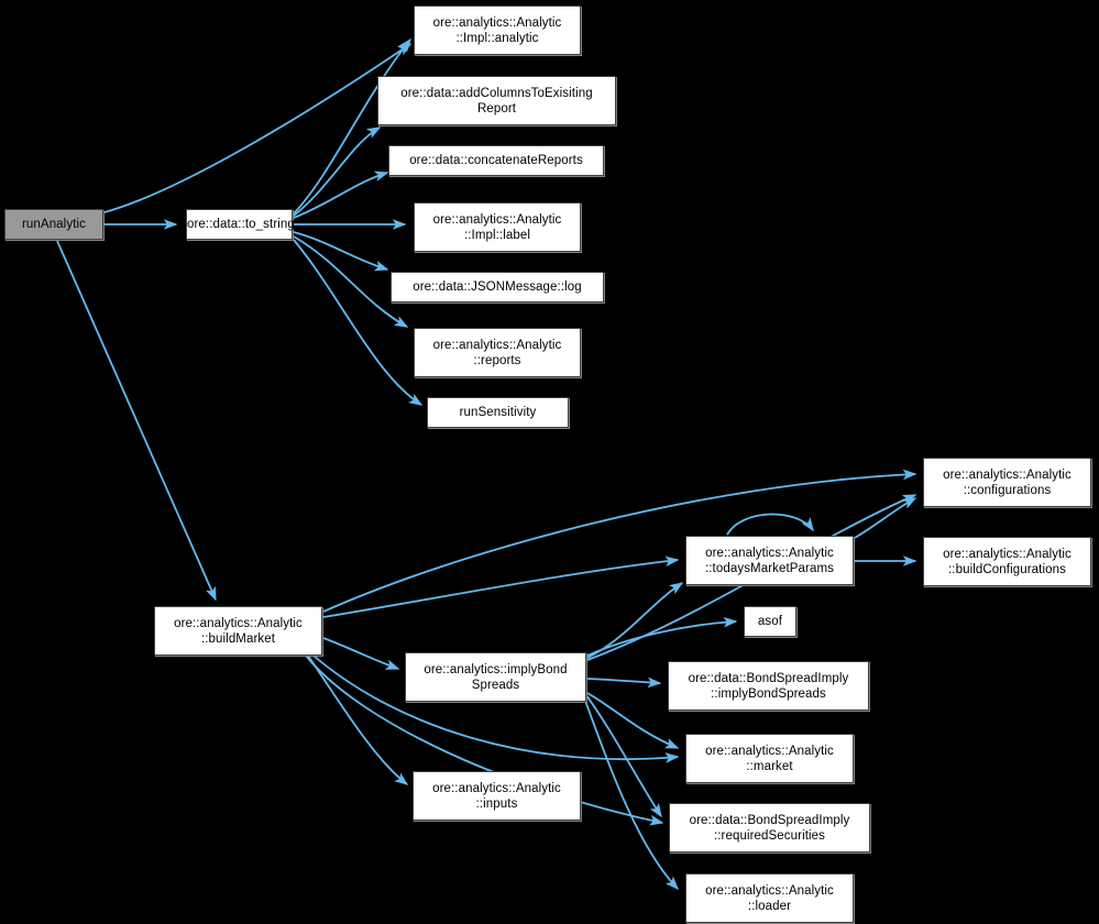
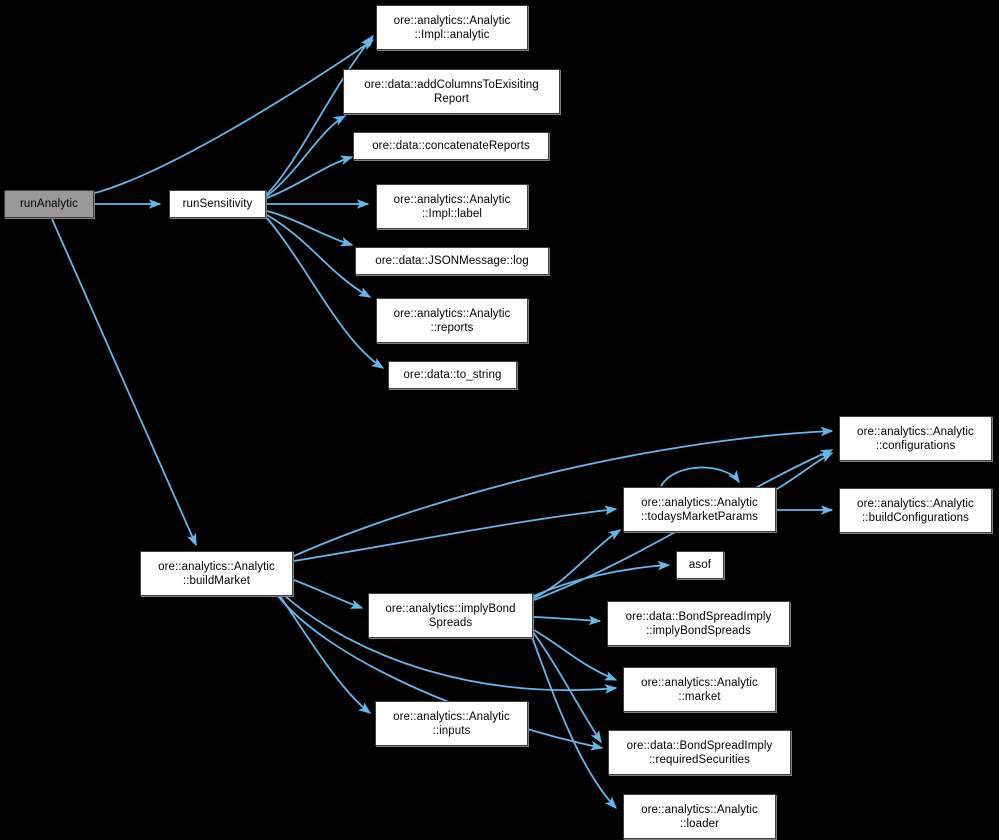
  runAnalytic
- ore::data::to_string
+ runSensitivity
  ore::analytics::Analytic
  ::Impl::analytic
  ore::data::addColumnsToExisiting
  Report
  ore::data::concatenateReports
  ore::analytics::Analytic
  ::Impl::label
  ore::data::JSONMessage::log
  ore::analytics::Analytic
  ::reports
- runSensitivity
+ ore::data::to_string
  ore::analytics::Analytic
  ::buildMarket
  ore::analytics::implyBond
  Spreads
  ore::analytics::Analytic
  ::inputs
  ore::analytics::Analytic
  ::configurations
  ore::analytics::Analytic
  ::todaysMarketParams
  ore::analytics::Analytic
  ::buildConfigurations
  asof
  ore::data::BondSpreadImply
  ::implyBondSpreads
  ore::analytics::Analytic
  ::market
  ore::data::BondSpreadImply
  ::requiredSecurities
  ore::analytics::Analytic
  ::loader
